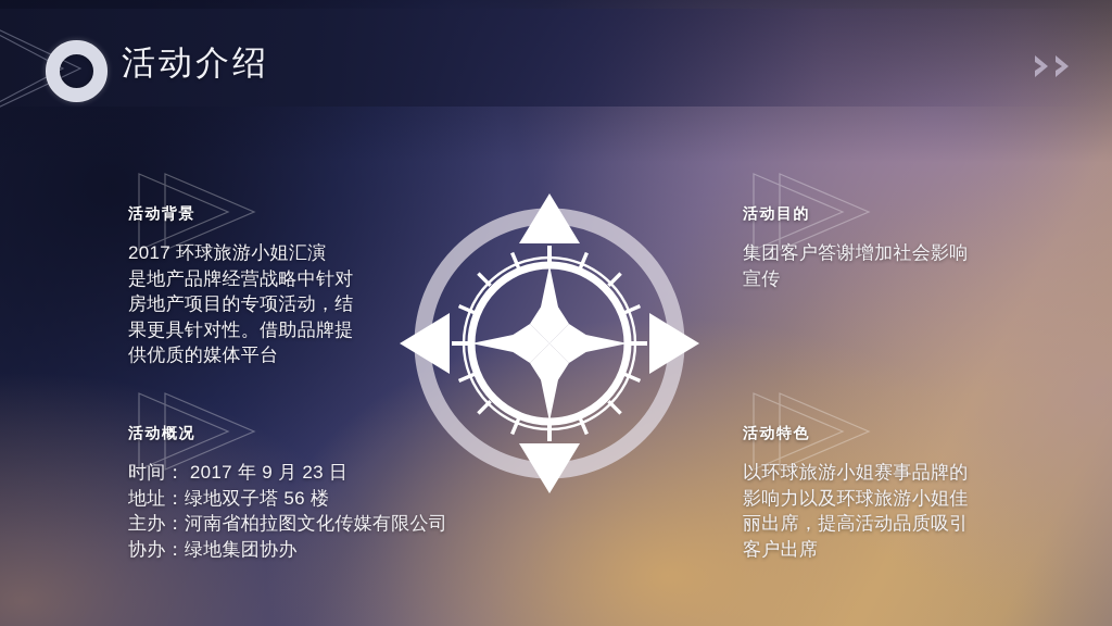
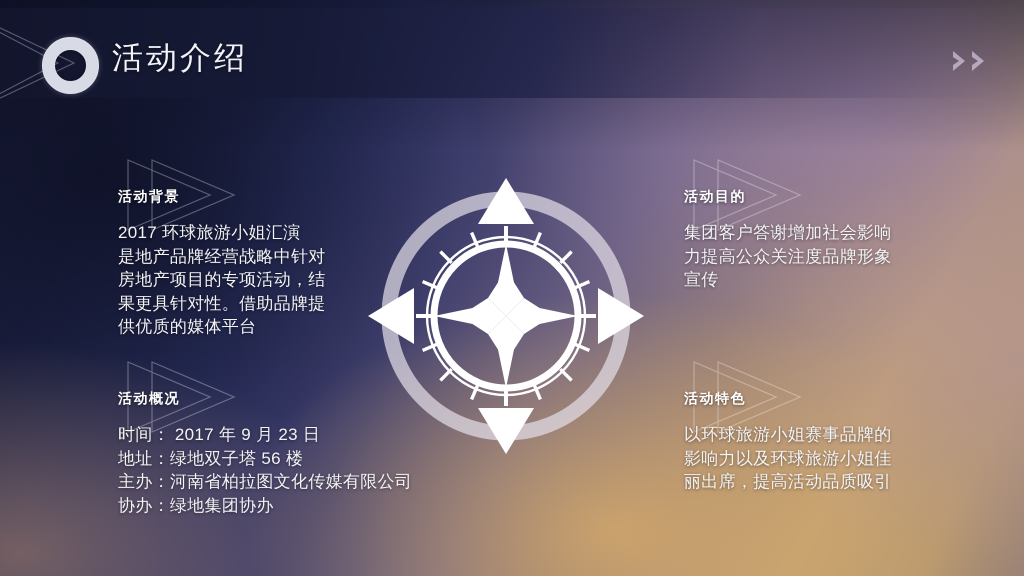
  活动介绍
  活动背景
  2017 环球旅游小姐汇演
  是地产品牌经营战略中针对
  房地产项目的专项活动，结
  果更具针对性。借助品牌提
  供优质的媒体平台
  活动概况
  时间： 2017 年 9 月 23 日
  地址：绿地双子塔 56 楼
  主办：河南省柏拉图文化传媒有限公司
  协办：绿地集团协办
  活动目的
  集团客户答谢增加社会影响
+ 力提高公众关注度品牌形象
  宣传
  活动特色
  以环球旅游小姐赛事品牌的
  影响力以及环球旅游小姐佳
  丽出席，提高活动品质吸引
- 客户出席
